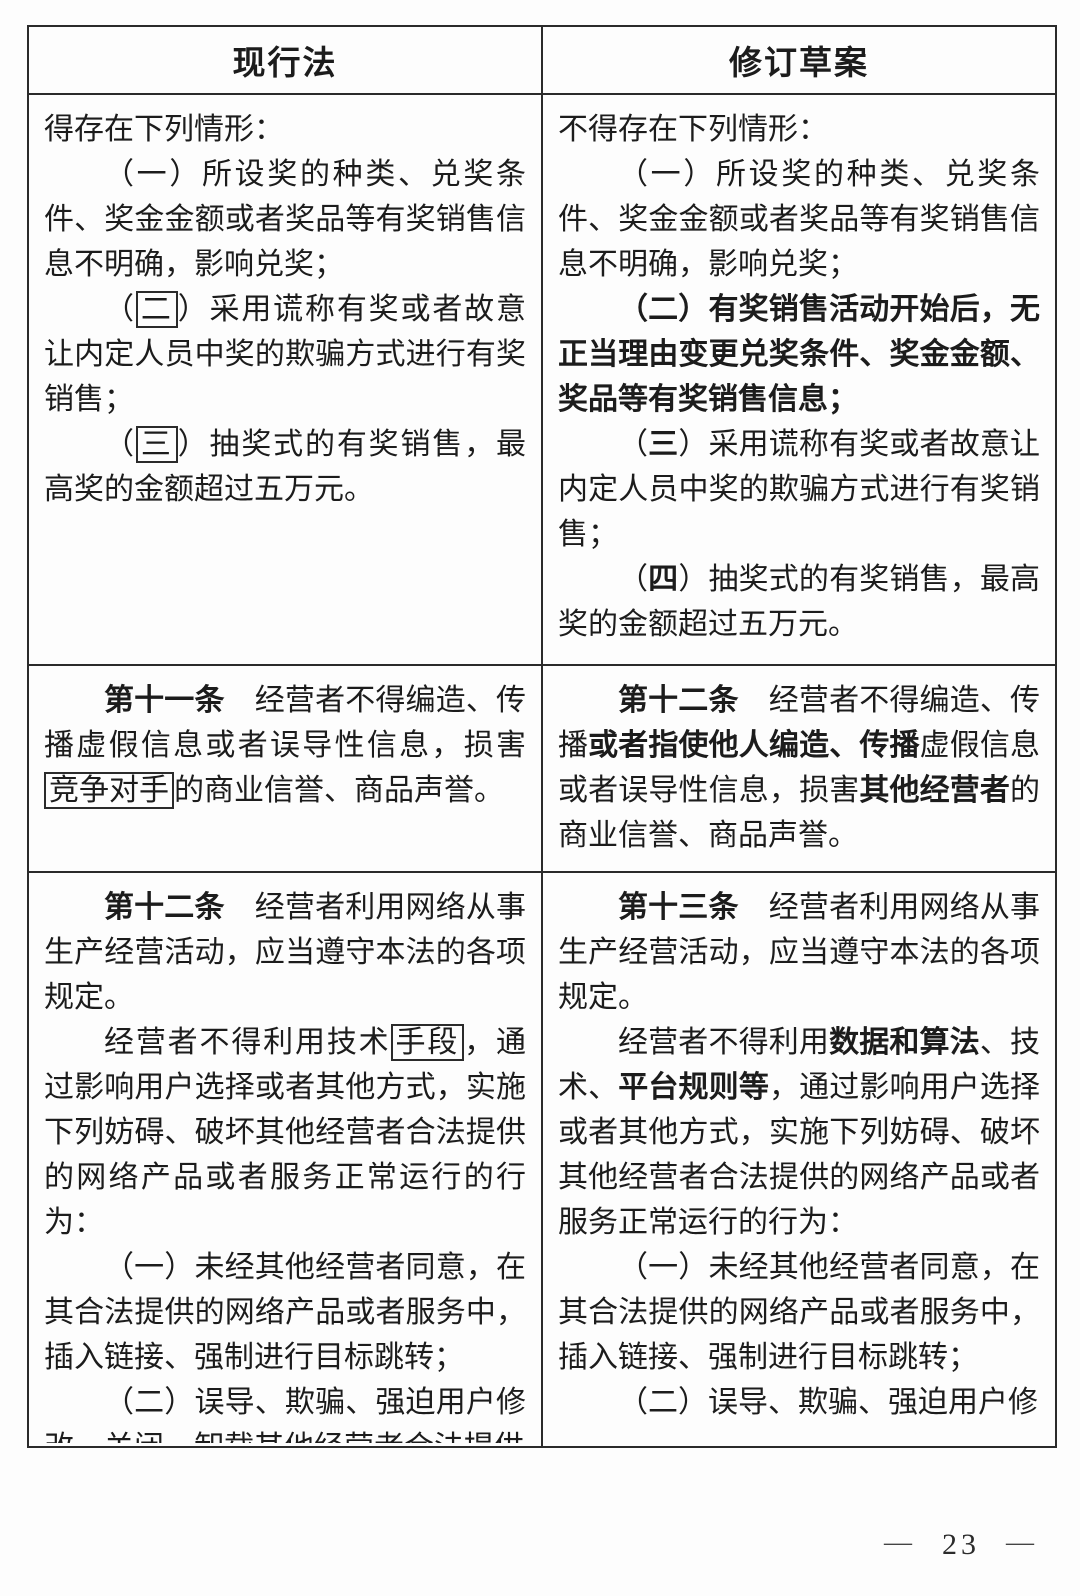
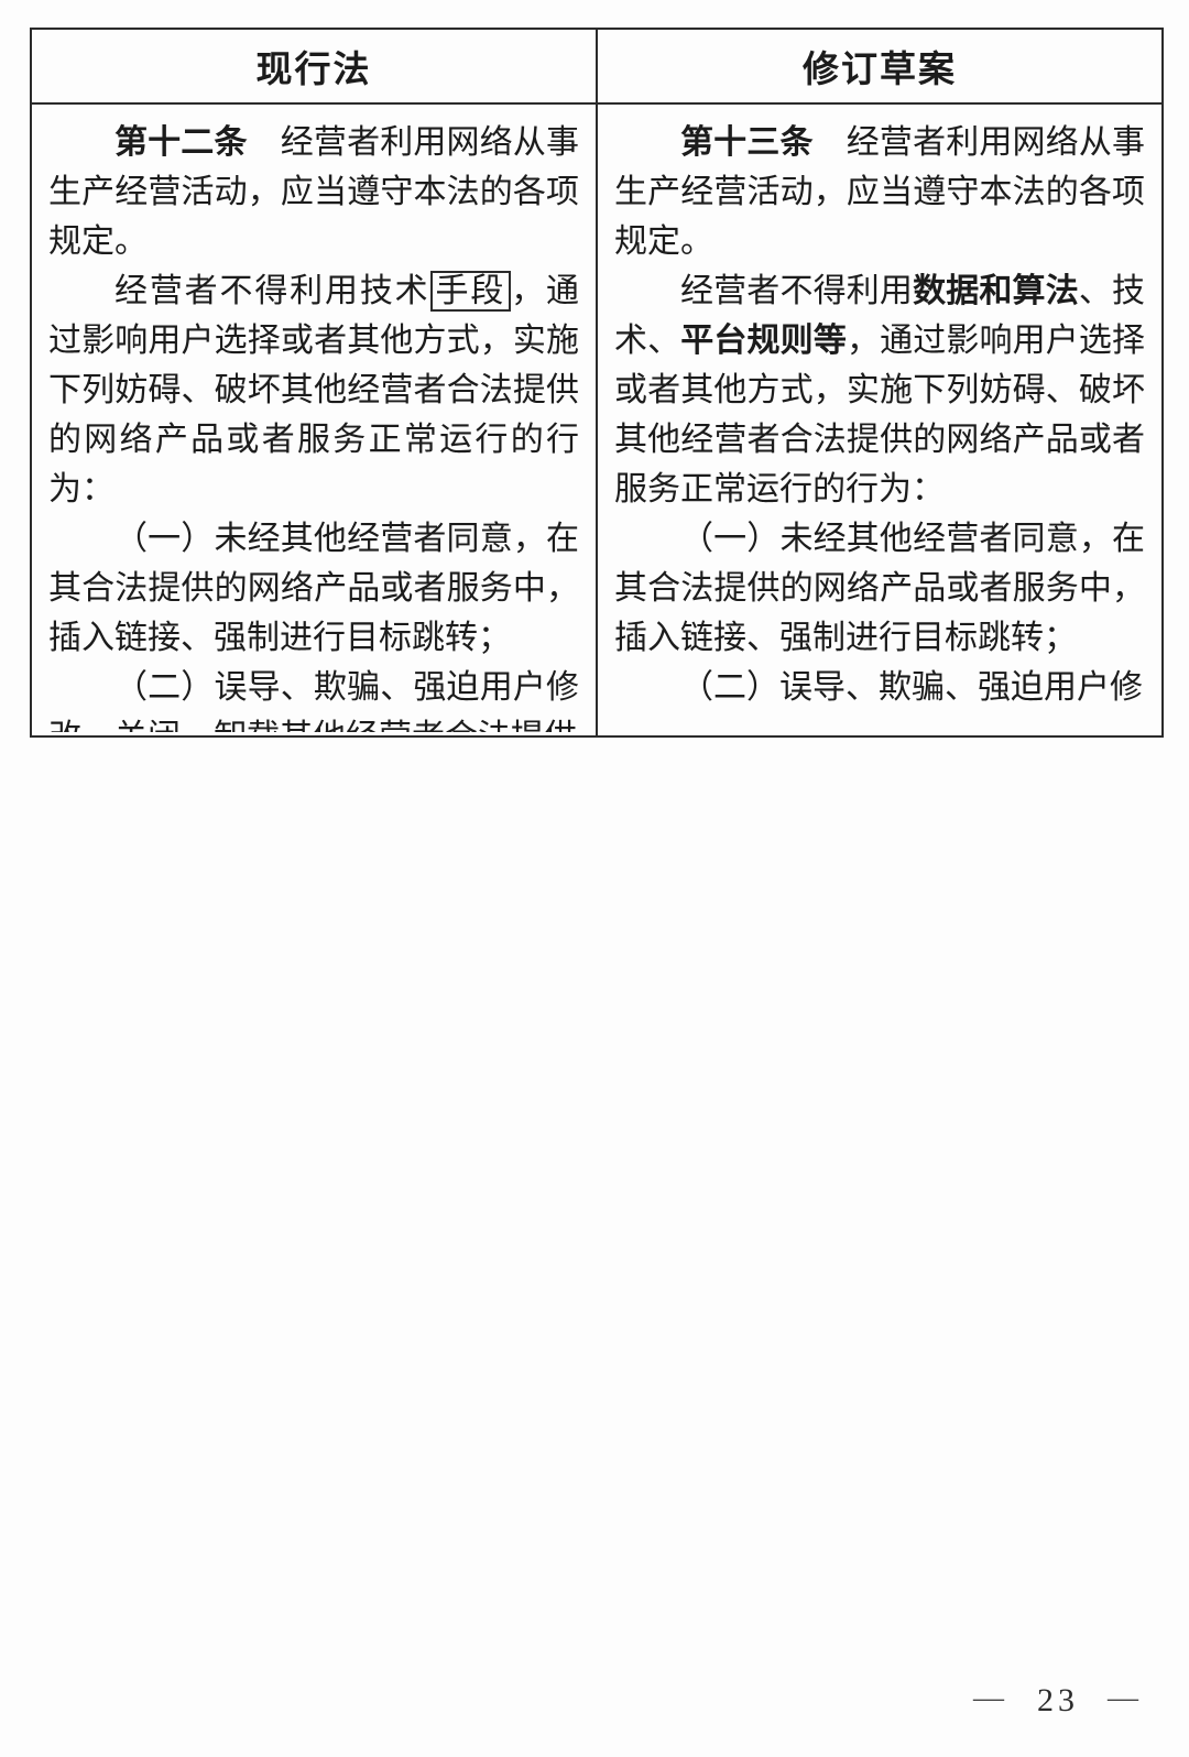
  现行法	修订草案
- 得存在下列情形：（一）所设奖的种类、兑奖条件、奖金金额或者奖品等有奖销售信息不明确，影响兑奖；（ 二 ）采用谎称有奖或者故意让内定人员中奖的欺骗方式进行有奖销售；（ 三 ）抽奖式的有奖销售，最高奖的金额超过五万元。	不得存在下列情形：（一）所设奖的种类、兑奖条件、奖金金额或者奖品等有奖销售信息不明确，影响兑奖；（二）有奖销售活动开始后，无正当理由变更兑奖条件、奖金金额、奖品等有奖销售信息；（三）采用谎称有奖或者故意让内定人员中奖的欺骗方式进行有奖销售；（四）抽奖式的有奖销售，最高奖的金额超过五万元。
- 第十一条 经营者不得编造、传播虚假信息或者误导性信息，损害竞争对手 的商业信誉、商品声誉。	第十二条 经营者不得编造、传播或者指使他人编造、传播虚假信息或者误导性信息，损害其他经营者的商业信誉、商品声誉。
  第十二条 经营者利用网络从事生产经营活动，应当遵守本法的各项规定。经营者不得利用技术 手段 ，通过影响用户选择或者其他方式，实施下列妨碍、破坏其他经营者合法提供的网络产品或者服务正常运行的行为：（一）未经其他经营者同意，在其合法提供的网络产品或者服务中，插入链接、强制进行目标跳转；（二）误导、欺骗、强迫用户修	第十三条 经营者利用网络从事生产经营活动，应当遵守本法的各项规定。经营者不得利用数据和算法、技术、平台规则等，通过影响用户选择或者其他方式，实施下列妨碍、破坏其他经营者合法提供的网络产品或者服务正常运行的行为：（一）未经其他经营者同意，在其合法提供的网络产品或者服务中，插入链接、强制进行目标跳转；（二）误导、欺骗、强迫用户修
  —
  23
  —
